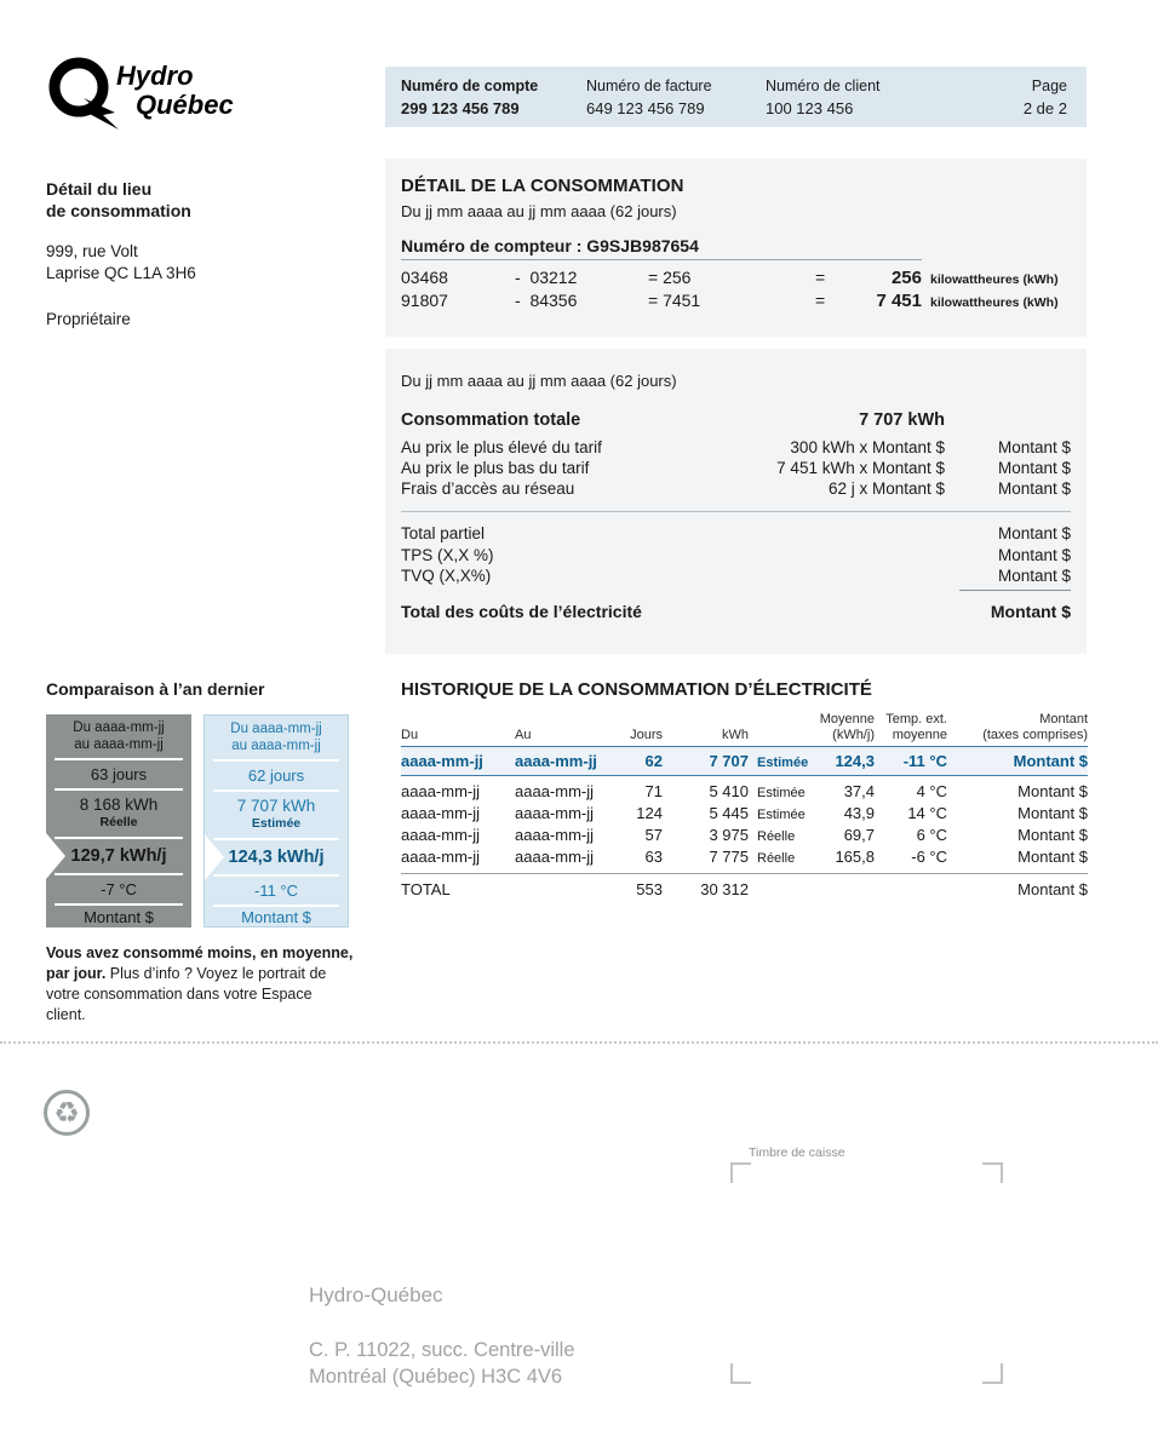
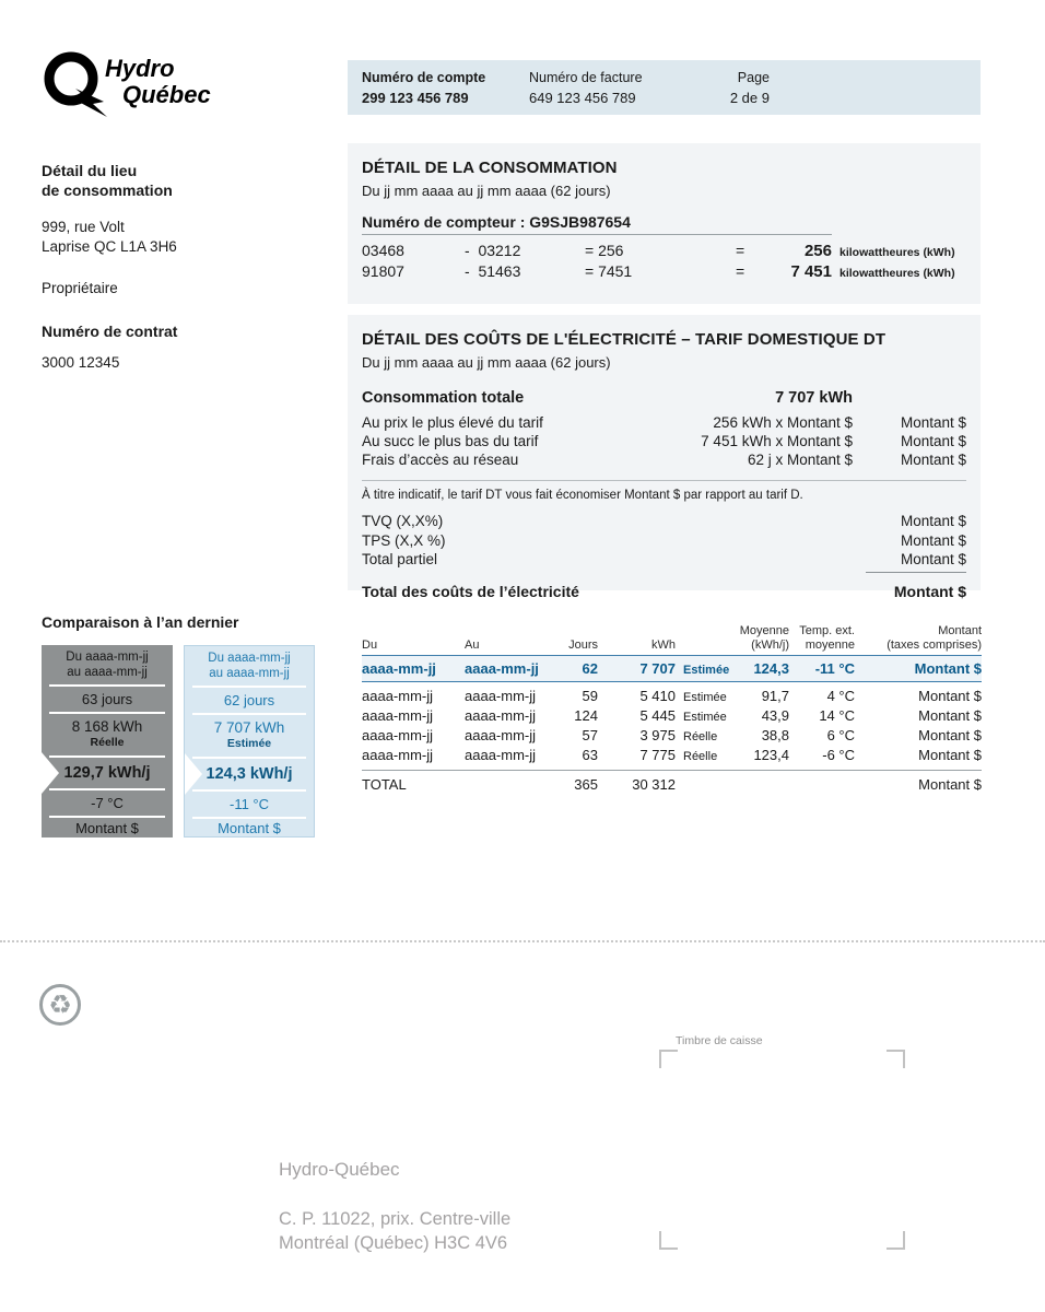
  Hydro
  Québec
  Numéro de compte
  299 123 456 789
  Numéro de facture
  649 123 456 789
- Numéro de client
- 100 123 456
  Page
- 2 de 2
+ 2 de 9
  Détail du lieu
  de consommation
  999, rue Volt
  Laprise QC L1A 3H6
  Propriétaire
+ Numéro de contrat
+ 3000 12345
  DÉTAIL DE LA CONSOMMATION
  Du jj mm aaaa au jj mm aaaa (62 jours)
  Numéro de compteur : G9SJB987654
  03468
  - 03212
  = 256
  =
  256
  kilowattheures (kWh)
  91807
- - 84356
+ - 51463
  = 7451
  =
  7 451
  kilowattheures (kWh)
+ DÉTAIL DES COÛTS DE L'ÉLECTRICITÉ – TARIF DOMESTIQUE DT
  Du jj mm aaaa au jj mm aaaa (62 jours)
  Consommation totale
  7 707 kWh
  Au prix le plus élevé du tarif
- 300 kWh x Montant $
+ 256 kWh x Montant $
  Montant $
- Au prix le plus bas du tarif
+ Au succ le plus bas du tarif
  7 451 kWh x Montant $
  Montant $
  Frais d’accès au réseau
  62 j x Montant $
  Montant $
+ À titre indicatif, le tarif DT vous fait économiser Montant $ par rapport au tarif D.
- Total partiel
+ TVQ (X,X%)
  Montant $
  TPS (X,X %)
  Montant $
- TVQ (X,X%)
+ Total partiel
  Montant $
  Total des coûts de l’électricité
  Montant $
  Comparaison à l’an dernier
  Du aaaa-mm-jj
  au aaaa-mm-jj
  63 jours
  8 168 kWh
  Réelle
  129,7 kWh/j
  -7 °C
  Montant $
  Du aaaa-mm-jj
  au aaaa-mm-jj
  62 jours
  7 707 kWh
  Estimée
  124,3 kWh/j
  -11 °C
  Montant $
- Vous avez consommé moins, en moyenne, par jour. Plus d’info ? Voyez le portrait de votre consommation dans votre Espace client.
- HISTORIQUE DE LA CONSOMMATION D’ÉLECTRICITÉ
  Du
  Au
  Jours
  kWh
  Moyenne
  (kWh/j)
  Temp. ext.
  moyenne
  Montant
  (taxes comprises)
  aaaa-mm-jj
  aaaa-mm-jj
  62
  7 707
  Estimée
  124,3
  -11 °C
  Montant $
  aaaa-mm-jj
  aaaa-mm-jj
- 71
+ 59
  5 410
  Estimée
- 37,4
+ 91,7
  4 °C
  Montant $
  aaaa-mm-jj
  aaaa-mm-jj
  124
  5 445
  Estimée
  43,9
  14 °C
  Montant $
  aaaa-mm-jj
  aaaa-mm-jj
  57
  3 975
  Réelle
- 69,7
+ 38,8
  6 °C
  Montant $
  aaaa-mm-jj
  aaaa-mm-jj
  63
  7 775
  Réelle
- 165,8
+ 123,4
  -6 °C
  Montant $
  TOTAL
- 553
+ 365
  30 312
  Montant $
  ♻
  Timbre de caisse
  Hydro-Québec
- C. P. 11022, succ. Centre-ville
+ C. P. 11022, prix. Centre-ville
  Montréal (Québec) H3C 4V6
